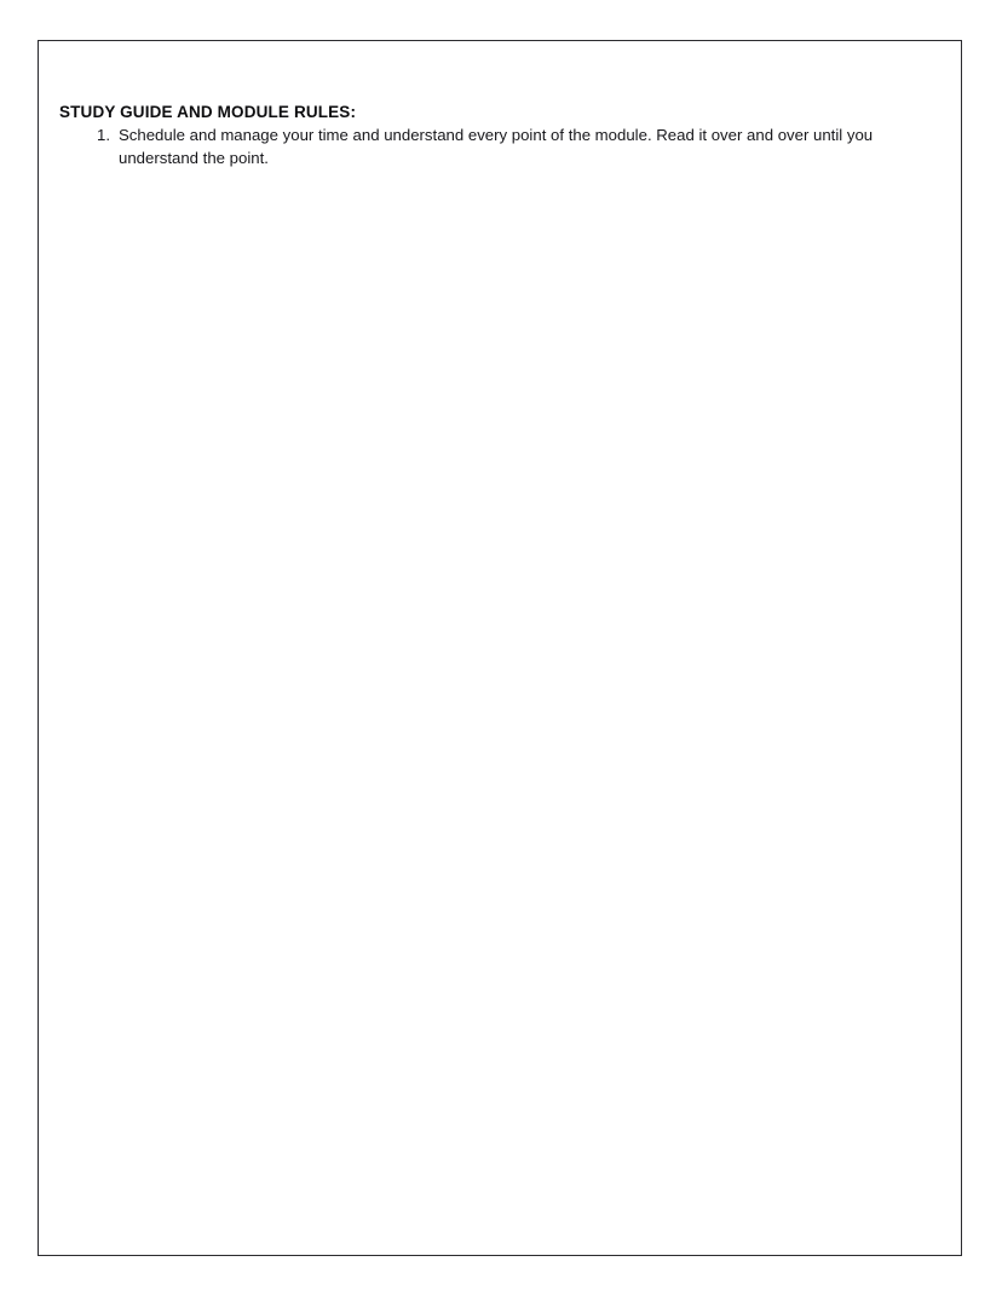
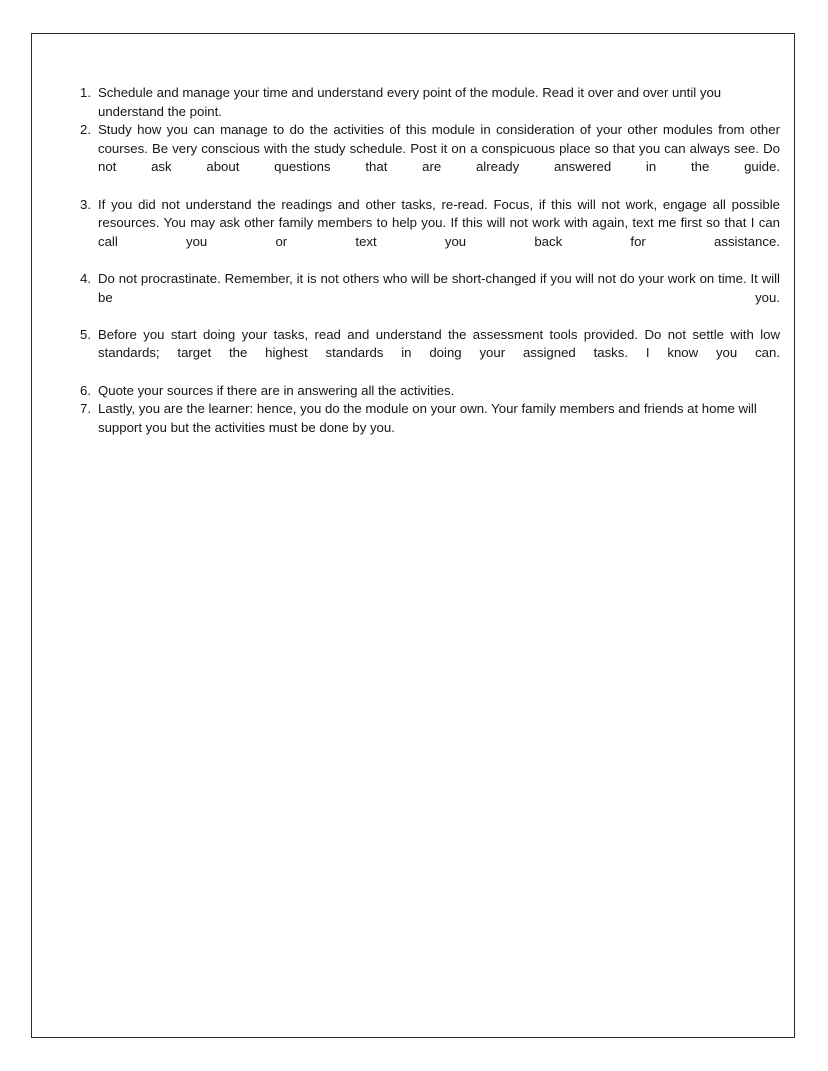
- STUDY GUIDE AND MODULE RULES:
  1.
  Schedule and manage your time and understand every point of the module. Read it over and over until you understand the point.
+ 2.
+ Study how you can manage to do the activities of this module in consideration of your other modules from other courses. Be very conscious with the study schedule. Post it on a conspicuous place so that you can always see. Do not ask about questions that are already answered in the guide.
+ 3.
+ If you did not understand the readings and other tasks, re-read. Focus, if this will not work, engage all possible resources. You may ask other family members to help you. If this will not work with again, text me first so that I can call you or text you back for assistance.
+ 4.
+ Do not procrastinate. Remember, it is not others who will be short-changed if you will not do your work on time. It will be you.
+ 5.
+ Before you start doing your tasks, read and understand the assessment tools provided. Do not settle with low standards; target the highest standards in doing your assigned tasks. I know you can.
+ 6.
+ Quote your sources if there are in answering all the activities.
+ 7.
+ Lastly, you are the learner: hence, you do the module on your own. Your family members and friends at home will support you but the activities must be done by you.
